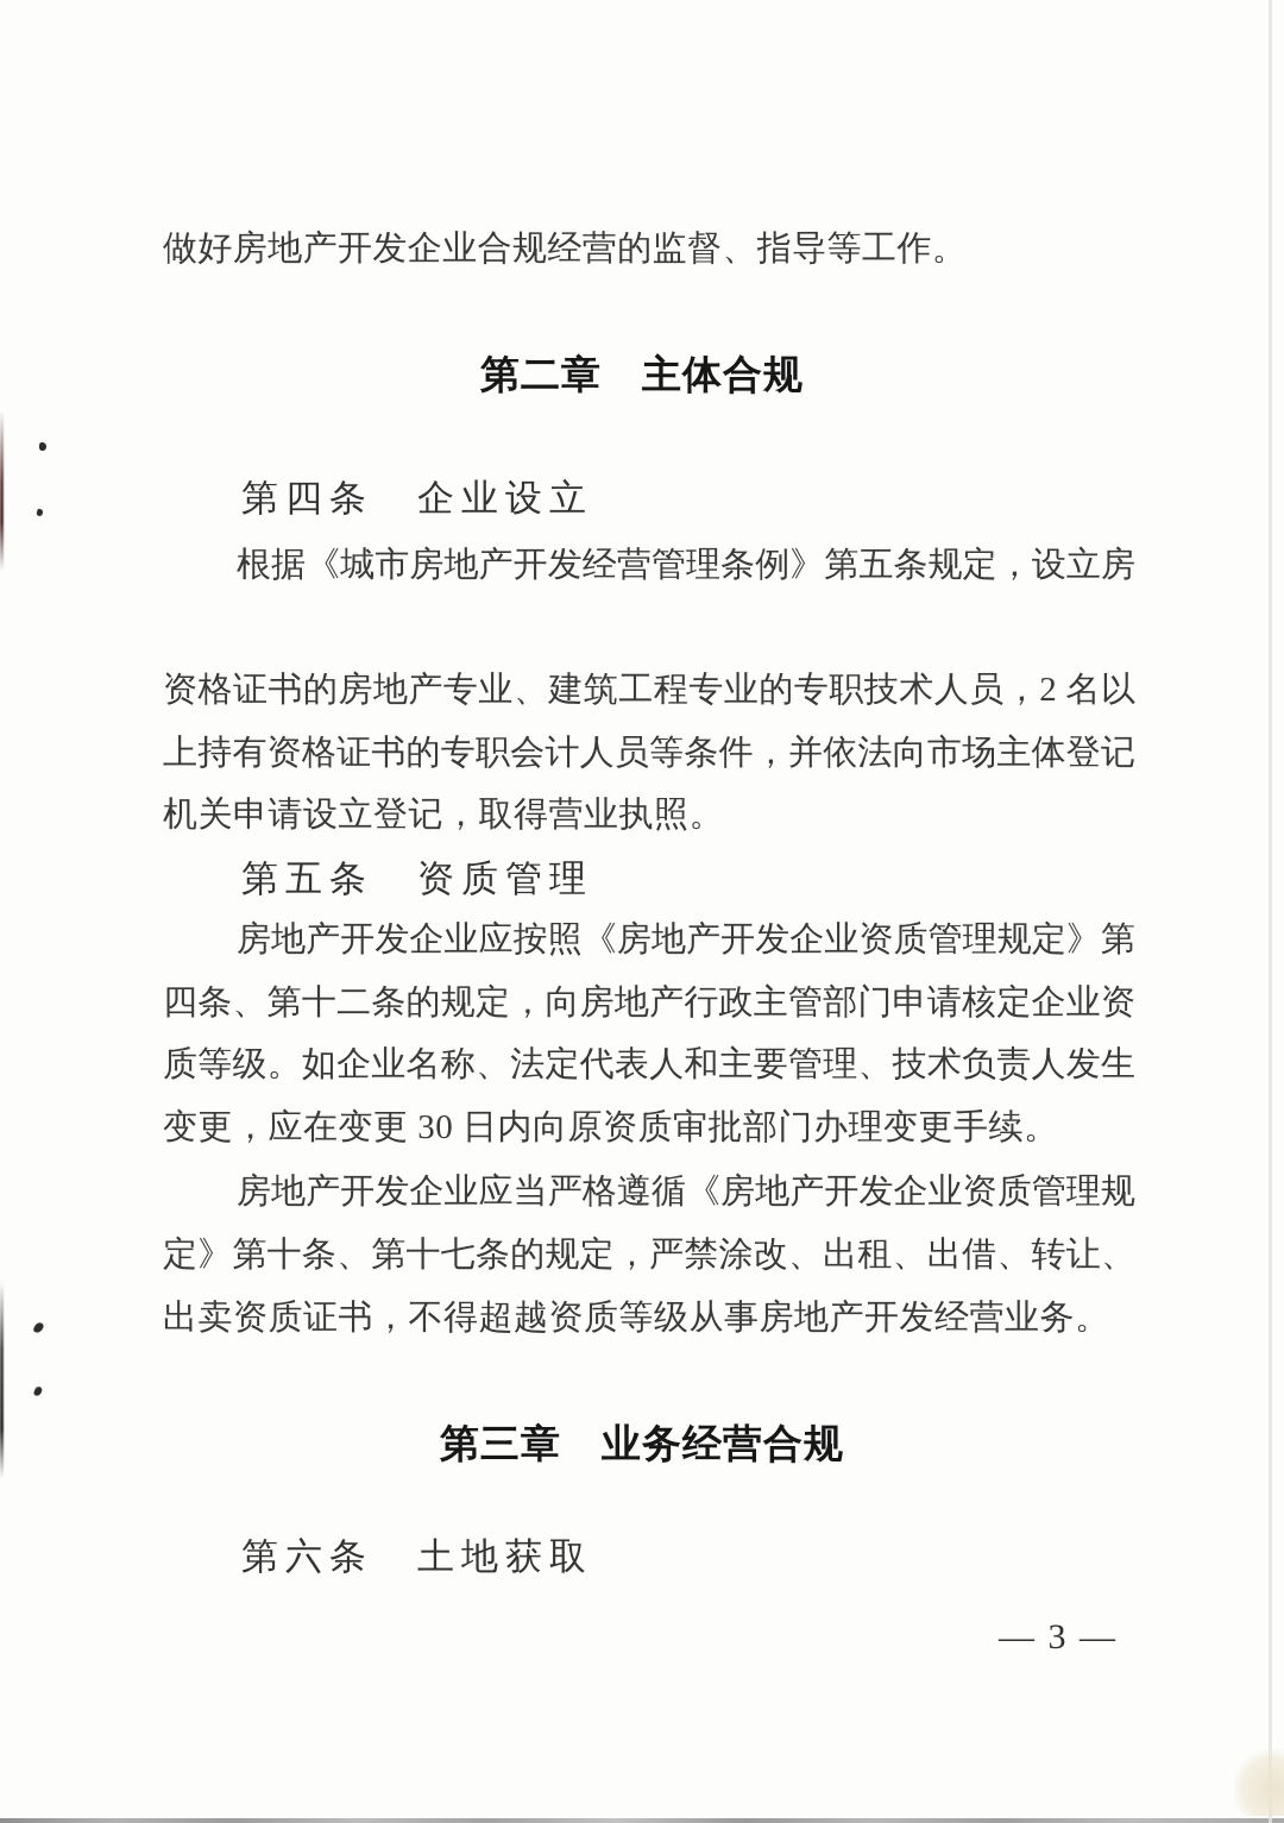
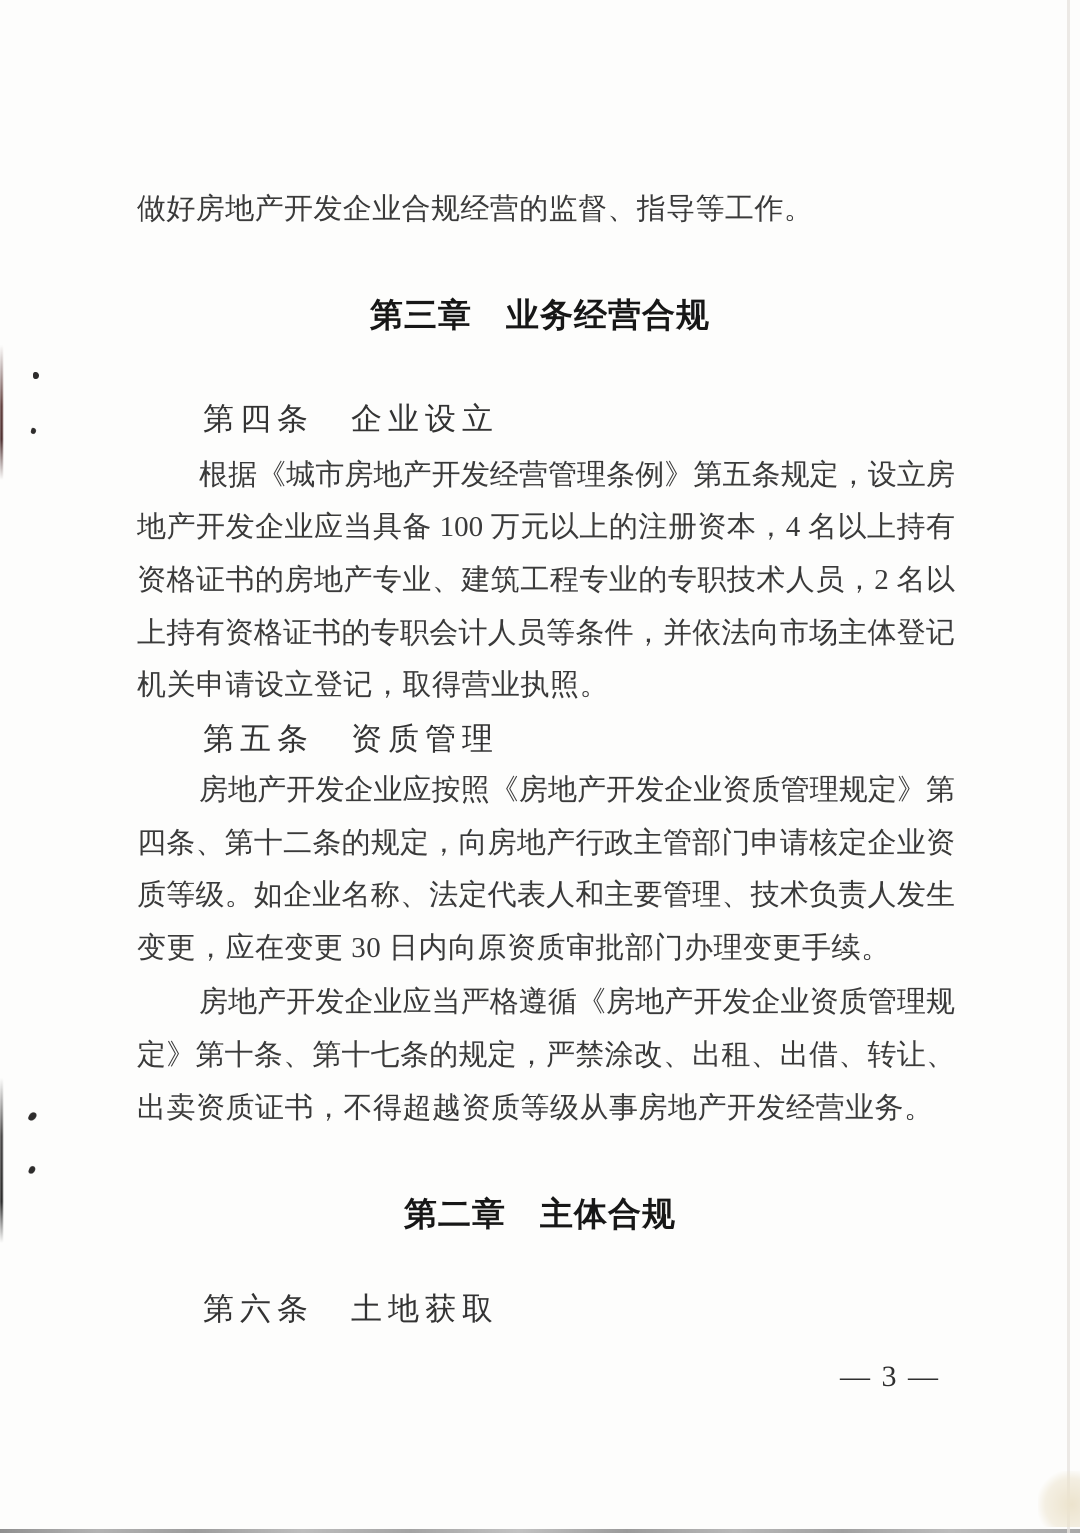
  做好房地产开发企业合规经营的监督、指导等工作。
- 第二章 主体合规
+ 第三章 业务经营合规
  第四条 企业设立
  根据《城市房地产开发经营管理条例》第五条规定，设立房
+ 地产开发企业应当具备 100 万元以上的注册资本，4 名以上持有
  资格证书的房地产专业、建筑工程专业的专职技术人员，2 名以
  上持有资格证书的专职会计人员等条件，并依法向市场主体登记
  机关申请设立登记，取得营业执照。
  第五条 资质管理
  房地产开发企业应按照《房地产开发企业资质管理规定》第
  四条、第十二条的规定，向房地产行政主管部门申请核定企业资
  质等级。如企业名称、法定代表人和主要管理、技术负责人发生
  变更，应在变更 30 日内向原资质审批部门办理变更手续。
  房地产开发企业应当严格遵循《房地产开发企业资质管理规
  定》第十条、第十七条的规定，严禁涂改、出租、出借、转让、
  出卖资质证书，不得超越资质等级从事房地产开发经营业务。
- 第三章 业务经营合规
+ 第二章 主体合规
  第六条 土地获取
  — 3 —
